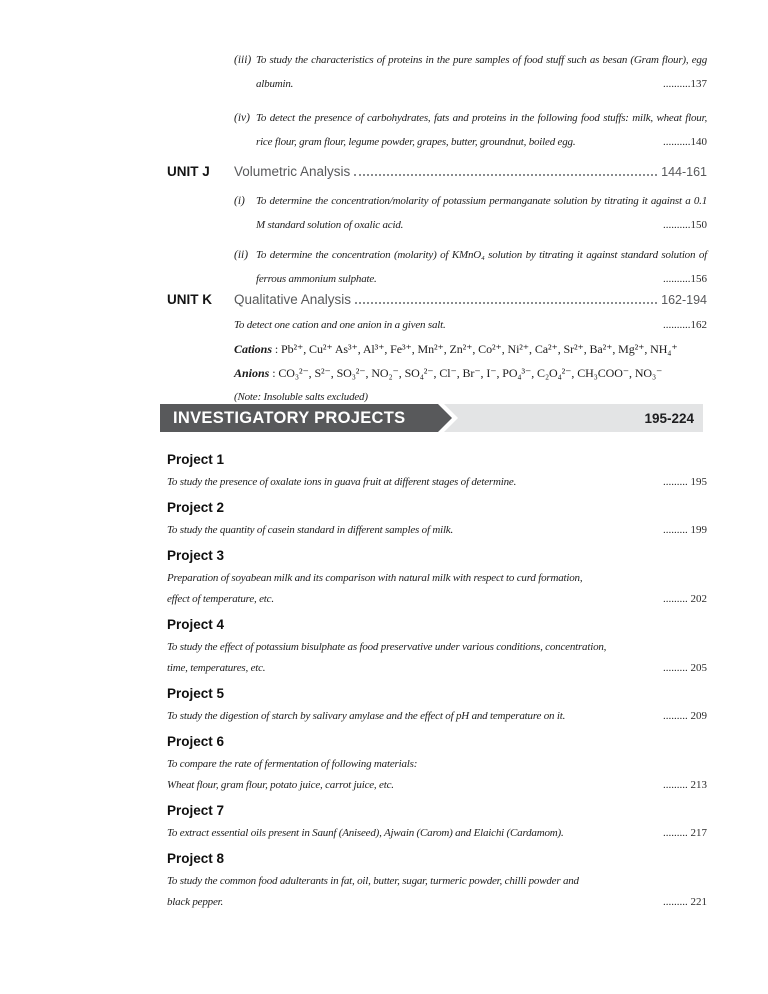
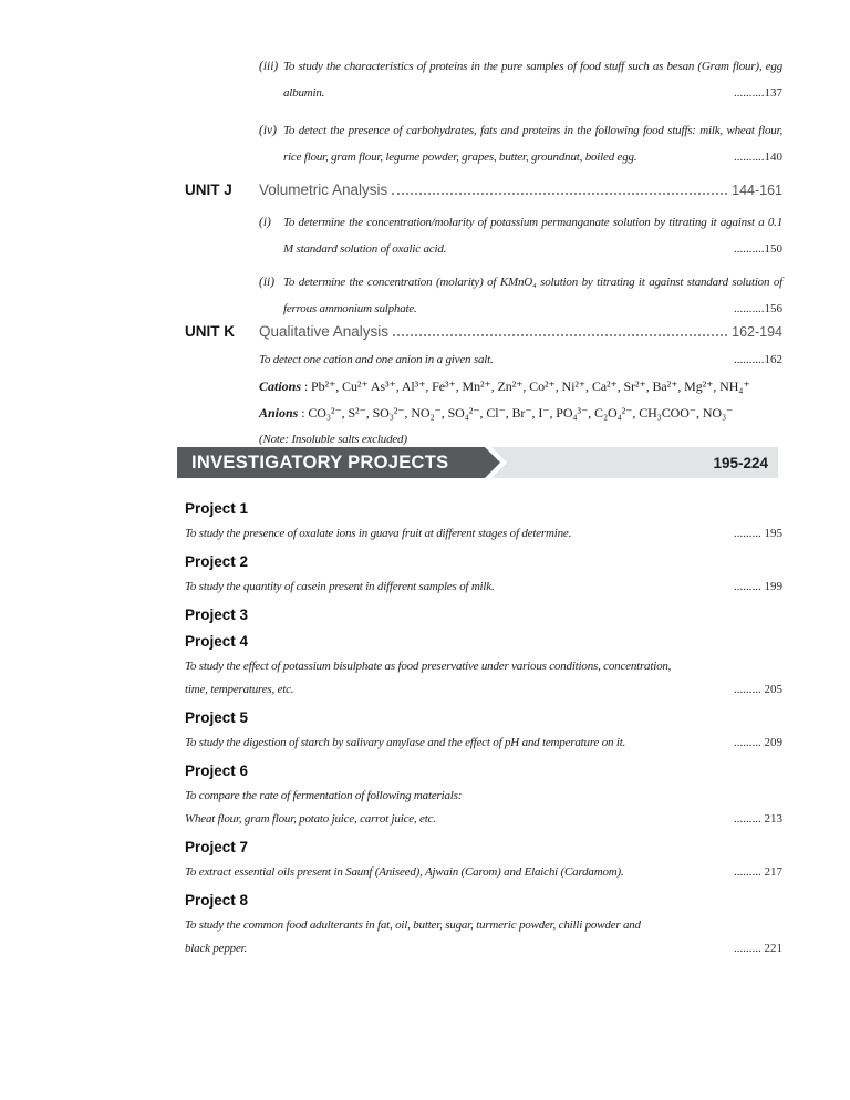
  (iii)
  To study the characteristics of proteins in the pure samples of food stuff such as besan (Gram flour), egg albumin.
  ..........137
  (iv)
  To detect the presence of carbohydrates, fats and proteins in the following food stuffs: milk, wheat flour, rice flour, gram flour, legume powder, grapes, butter, groundnut, boiled egg.
  ..........140
  UNIT J
  Volumetric Analysis
  144-161
  (i)
  To determine the concentration/molarity of potassium permanganate solution by titrating it against a 0.1 M standard solution of oxalic acid.
  ..........150
  (ii)
  To determine the concentration (molarity) of KMnO₄ solution by titrating it against standard solution of ferrous ammonium sulphate.
  ..........156
  UNIT K
  Qualitative Analysis
  162-194
  To detect one cation and one anion in a given salt.
  ..........162
  Cations : Pb²⁺, Cu²⁺ As³⁺, Al³⁺, Fe³⁺, Mn²⁺, Zn²⁺, Co²⁺, Ni²⁺, Ca²⁺, Sr²⁺, Ba²⁺, Mg²⁺, NH₄⁺
  Anions : CO₃²⁻, S²⁻, SO₃²⁻, NO₂⁻, SO₄²⁻, Cl⁻, Br⁻, I⁻, PO₄³⁻, C₂O₄²⁻, CH₃COO⁻, NO₃⁻
  (Note: Insoluble salts excluded)
  INVESTIGATORY PROJECTS
  195-224
  Project 1
  To study the presence of oxalate ions in guava fruit at different stages of determine.
  ......... 195
  Project 2
- To study the quantity of casein standard in different samples of milk.
+ To study the quantity of casein present in different samples of milk.
  ......... 199
  Project 3
- Preparation of soyabean milk and its comparison with natural milk with respect to curd formation,
- effect of temperature, etc.
- ......... 202
  Project 4
  To study the effect of potassium bisulphate as food preservative under various conditions, concentration,
  time, temperatures, etc.
  ......... 205
  Project 5
  To study the digestion of starch by salivary amylase and the effect of pH and temperature on it.
  ......... 209
  Project 6
  To compare the rate of fermentation of following materials:
  Wheat flour, gram flour, potato juice, carrot juice, etc.
  ......... 213
  Project 7
  To extract essential oils present in Saunf (Aniseed), Ajwain (Carom) and Elaichi (Cardamom).
  ......... 217
  Project 8
  To study the common food adulterants in fat, oil, butter, sugar, turmeric powder, chilli powder and
  black pepper.
  ......... 221
